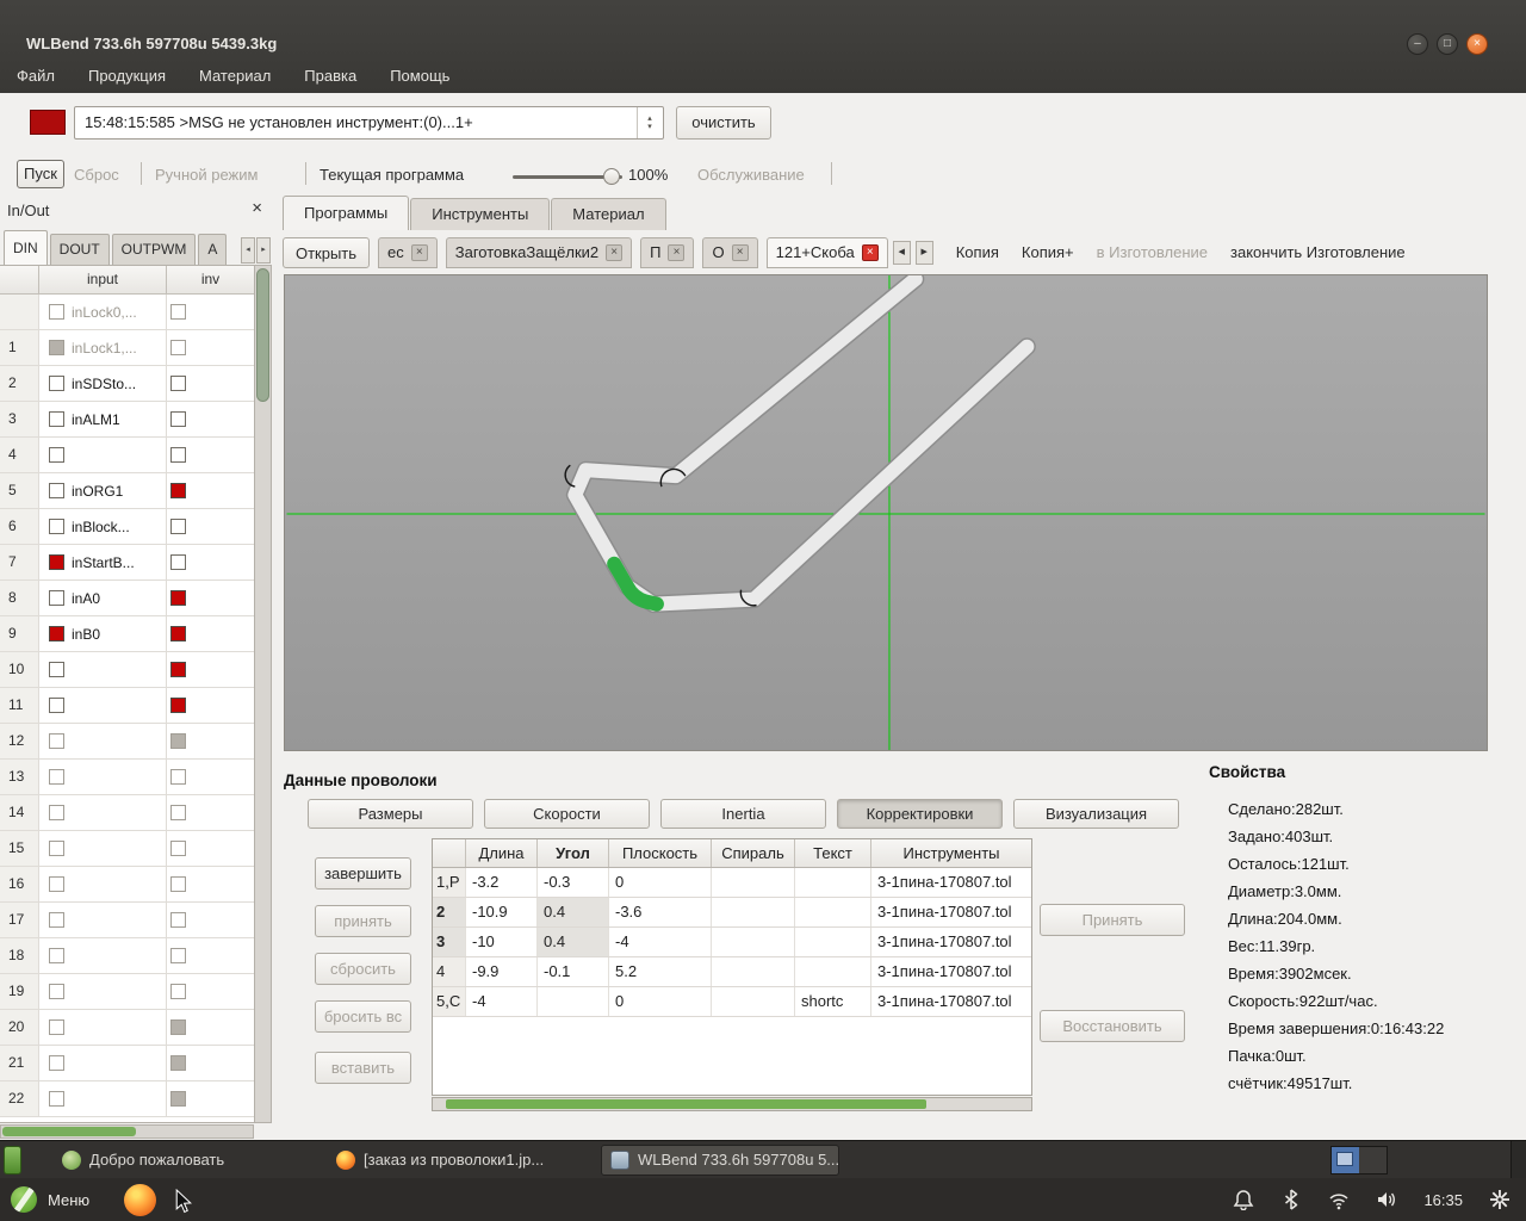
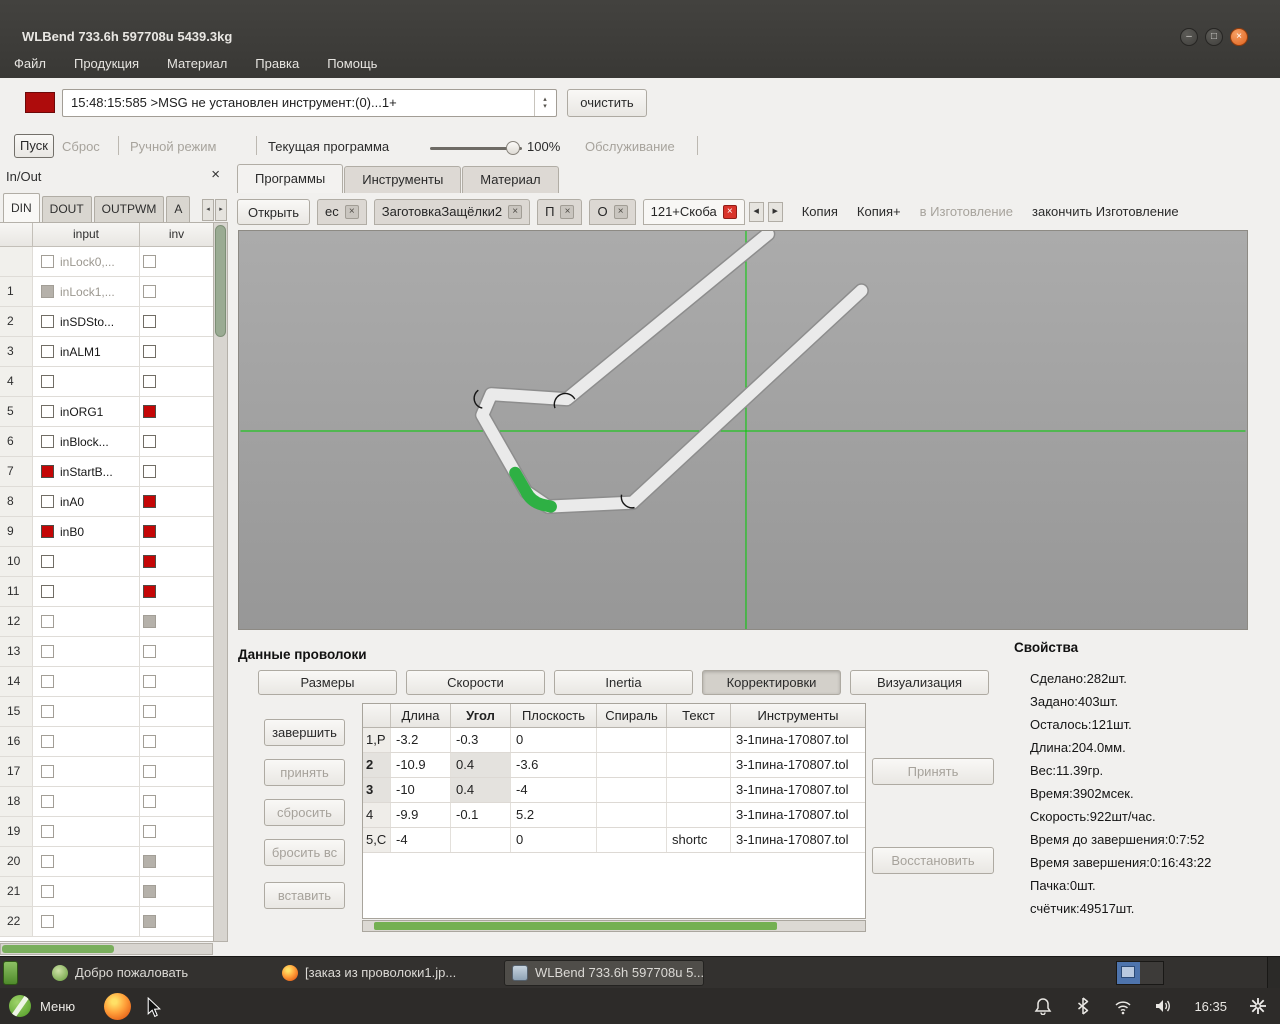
  WLBend 733.6h 597708u 5439.3kg
  –
  □
  ×
  Файл
  Продукция
  Материал
  Правка
  Помощь
  15:48:15:585 >MSG не установлен инструмент:(0)...1+
  очистить
  Пуск
  Сброс
  Ручной режим
  Текущая программа
  100%
  Обслуживание
  In/Out
  ×
  DIN
  DOUT
  OUTPWM
  A
  input
  inv
  inLock0,...
  1
  inLock1,...
  2
  inSDSto...
  3
  inALM1
  4
  5
  inORG1
  6
  inBlock...
  7
  inStartB...
  8
  inA0
  9
  inB0
  10
  11
  12
  13
  14
  15
  16
  17
  18
  19
  20
  21
  22
  Программы
  Инструменты
  Материал
  Открыть
  ес
  ×
  ЗаготовкаЗащёлки2
  ×
  П
  ×
  О
  ×
  121+Скоба
  ×
  Копия
  Копия+
  в Изготовление
  закончить Изготовление
  Данные проволоки
  Размеры
  Скорости
  Inertia
  Корректировки
  Визуализация
  завершить
  принять
  сбросить
  бросить вс
  вставить
  Длина
  Угол
  Плоскость
  Спираль
  Текст
  Инструменты
  1,P
  -3.2
  -0.3
  0
  3-1пина-170807.tol
  2
  -10.9
  0.4
  -3.6
  3-1пина-170807.tol
  3
  -10
  0.4
  -4
  3-1пина-170807.tol
  4
  -9.9
  -0.1
  5.2
  3-1пина-170807.tol
  5,C
  -4
  0
  shortc
  3-1пина-170807.tol
  Принять
  Восстановить
  Свойства
  Сделано:282шт.
  Задано:403шт.
  Осталось:121шт.
- Диаметр:3.0мм.
  Длина:204.0мм.
  Вес:11.39гр.
  Время:3902мсек.
  Скорость:922шт/час.
+ Время до завершения:0:7:52
  Время завершения:0:16:43:22
  Пачка:0шт.
  счётчик:49517шт.
  Добро пожаловать
  [заказ из проволоки1.jp...
  WLBend 733.6h 597708u 5...
  Меню
  16:35
